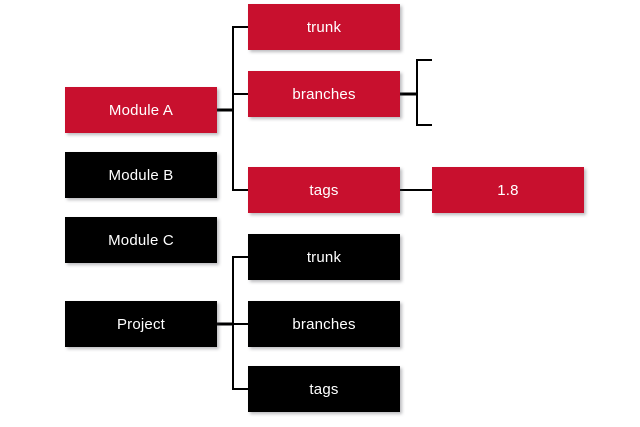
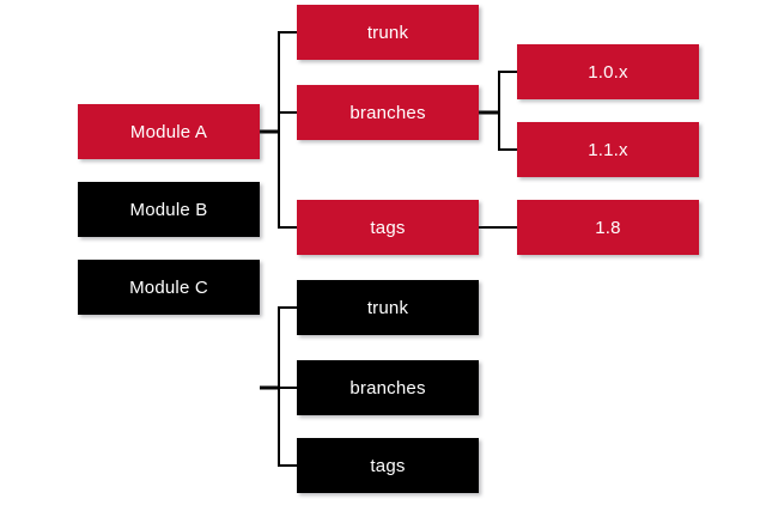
  Module A
  Module B
  Module C
- Project
  trunk
  branches
  tags
+ 1.0.x
+ 1.1.x
  1.8
  trunk
  branches
  tags
